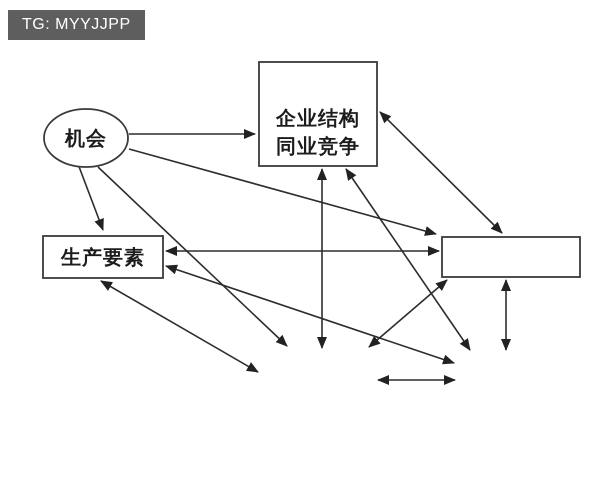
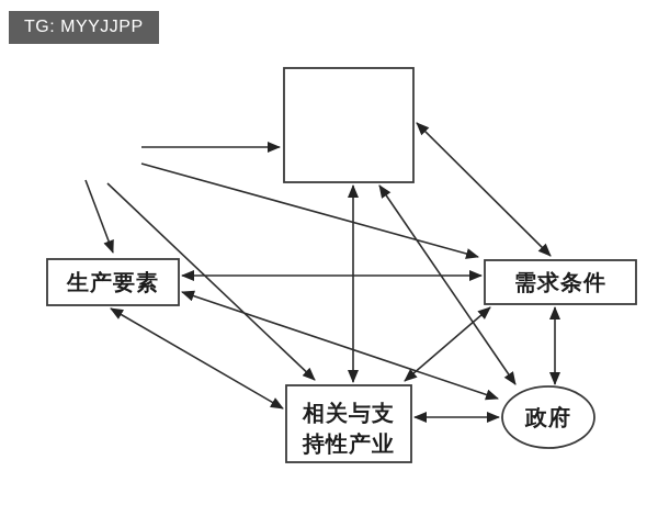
- 机会
- 企业结构
- 同业竞争
  生产要素
+ 需求条件
+ 相关与支
+ 持性产业
+ 政府
  TG: MYYJJPP
